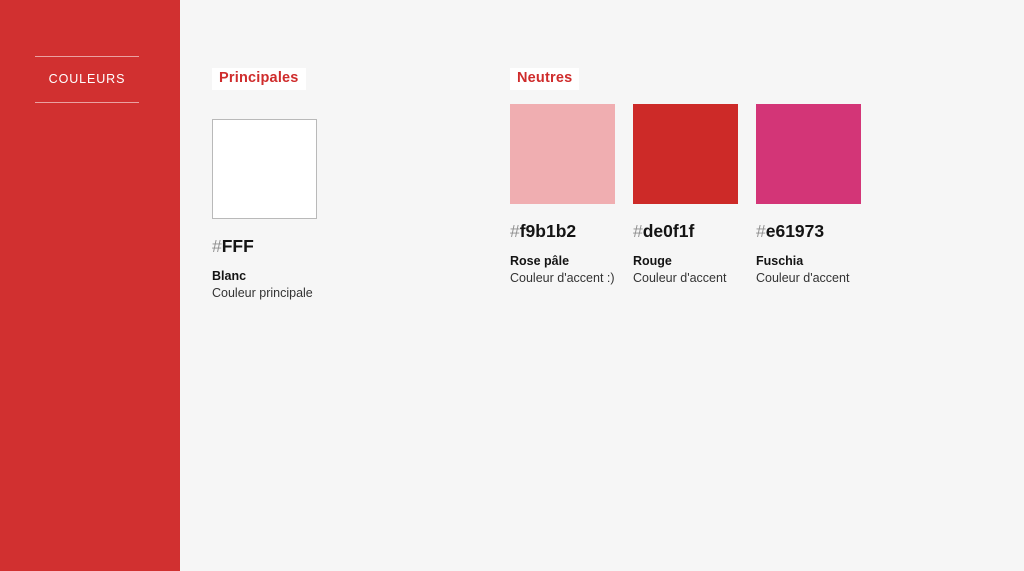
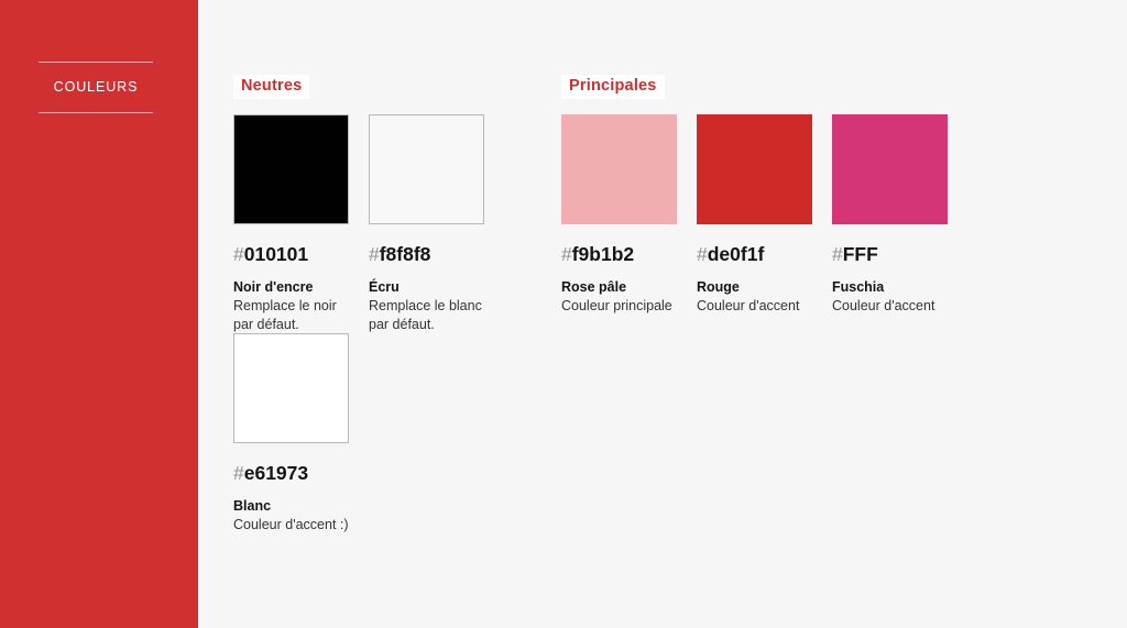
  COULEURS
- Principales
+ Neutres
+ #010101
+ Noir d'encre
+ Remplace le noir par défaut.
+ #f8f8f8
+ Écru
+ Remplace le blanc par défaut.
- #FFF
+ #e61973
  Blanc
- Couleur principale
+ Couleur d'accent :)
- Neutres
+ Principales
  #f9b1b2
  Rose pâle
- Couleur d'accent :)
+ Couleur principale
  #de0f1f
  Rouge
  Couleur d'accent
- #e61973
+ #FFF
  Fuschia
  Couleur d'accent
